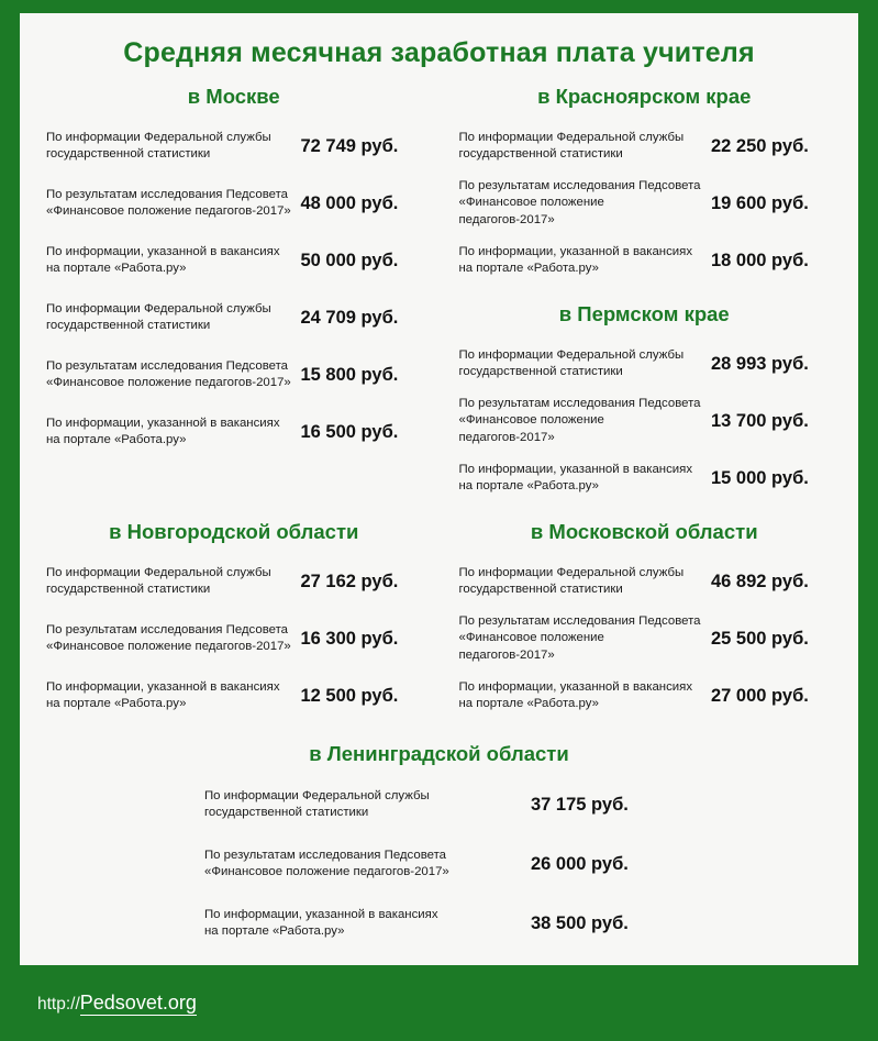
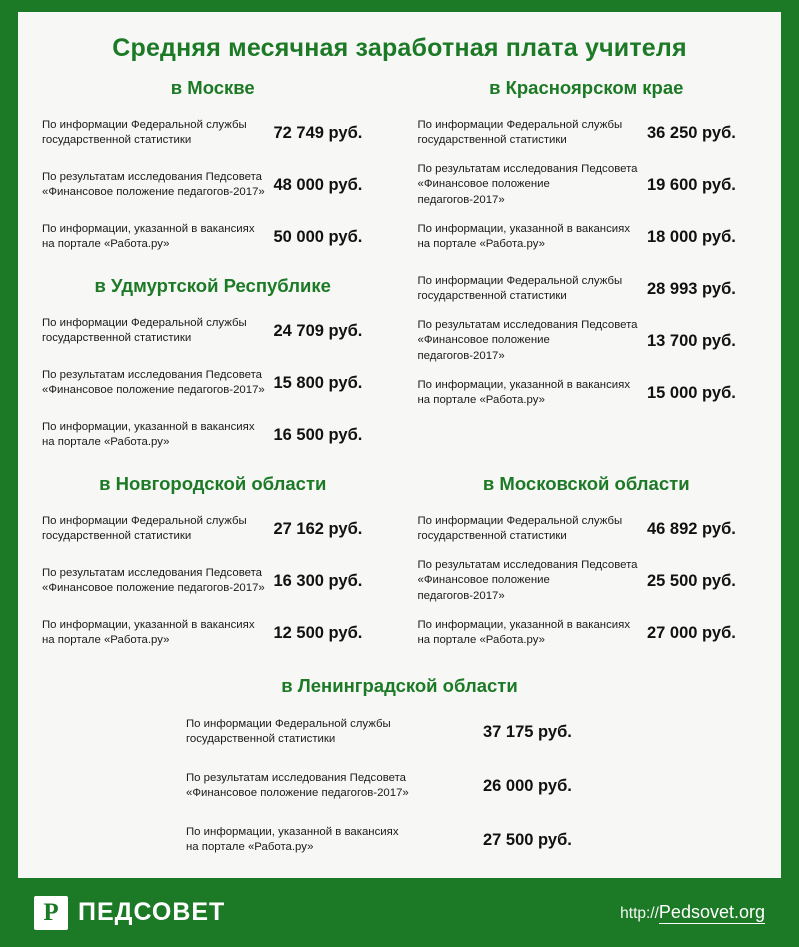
  Средняя месячная заработная плата учителя
  в Москве
  По информации Федеральной службы
  государственной статистики
  72 749 руб.
  По результатам исследования Педсовета
  «Финансовое положение педагогов-2017»
  48 000 руб.
  По информации, указанной в вакансиях
  на портале «Работа.ру»
  50 000 руб.
  в Красноярском крае
  По информации Федеральной службы
  государственной статистики
- 22 250 руб.
+ 36 250 руб.
  По результатам исследования Педсовета
  «Финансовое положение педагогов-2017»
  19 600 руб.
  По информации, указанной в вакансиях
  на портале «Работа.ру»
  18 000 руб.
+ в Удмуртской Республике
  По информации Федеральной службы
  государственной статистики
  24 709 руб.
  По результатам исследования Педсовета
  «Финансовое положение педагогов-2017»
  15 800 руб.
  По информации, указанной в вакансиях
  на портале «Работа.ру»
  16 500 руб.
- в Пермском крае
  По информации Федеральной службы
  государственной статистики
  28 993 руб.
  По результатам исследования Педсовета
  «Финансовое положение педагогов-2017»
  13 700 руб.
  По информации, указанной в вакансиях
  на портале «Работа.ру»
  15 000 руб.
  в Новгородской области
  По информации Федеральной службы
  государственной статистики
  27 162 руб.
  По результатам исследования Педсовета
  «Финансовое положение педагогов-2017»
  16 300 руб.
  По информации, указанной в вакансиях
  на портале «Работа.ру»
  12 500 руб.
  в Московской области
  По информации Федеральной службы
  государственной статистики
  46 892 руб.
  По результатам исследования Педсовета
  «Финансовое положение педагогов-2017»
  25 500 руб.
  По информации, указанной в вакансиях
  на портале «Работа.ру»
  27 000 руб.
  в Ленинградской области
  По информации Федеральной службы
  государственной статистики
  37 175 руб.
  По результатам исследования Педсовета
  «Финансовое положение педагогов-2017»
  26 000 руб.
  По информации, указанной в вакансиях
  на портале «Работа.ру»
- 38 500 руб.
+ 27 500 руб.
+ Р
+ ПЕДСОВЕТ
  http://Pedsovet.org
